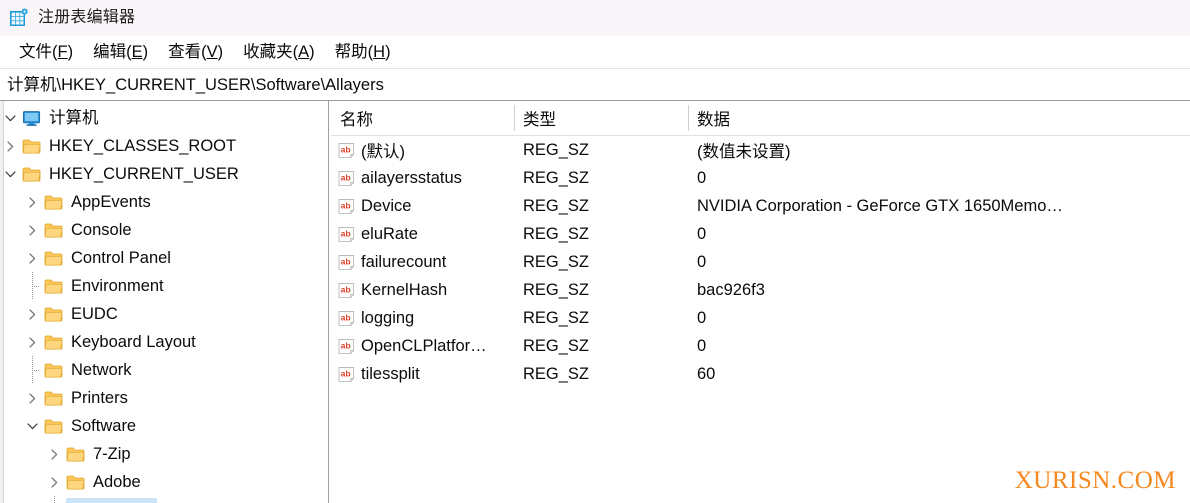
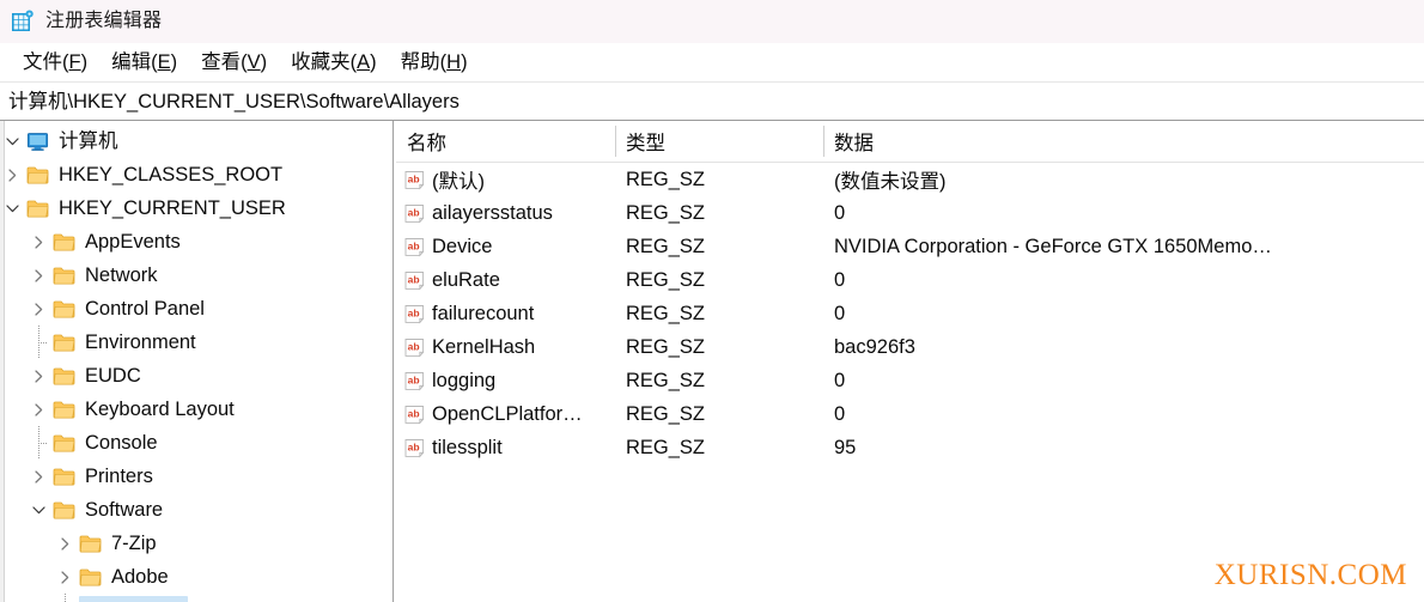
  注册表编辑器
  文件(F)
  编辑(E)
  查看(V)
  收藏夹(A)
  帮助(H)
  计算机\HKEY_CURRENT_USER\Software\Allayers
  计算机
  HKEY_CLASSES_ROOT
  HKEY_CURRENT_USER
  AppEvents
- Console
+ Network
  Control Panel
  Environment
  EUDC
  Keyboard Layout
- Network
+ Console
  Printers
  Software
  7-Zip
  Adobe
  名称
  类型
  数据
  ab
  (默认)
  REG_SZ
  (数值未设置)
  ab
  ailayersstatus
  REG_SZ
  0
  ab
  Device
  REG_SZ
  NVIDIA Corporation - GeForce GTX 1650Memo…
  ab
  eluRate
  REG_SZ
  0
  ab
  failurecount
  REG_SZ
  0
  ab
  KernelHash
  REG_SZ
  bac926f3
  ab
  logging
  REG_SZ
  0
  ab
  OpenCLPlatfor…
  REG_SZ
  0
  ab
  tilessplit
  REG_SZ
- 60
+ 95
  XURISN.COM
